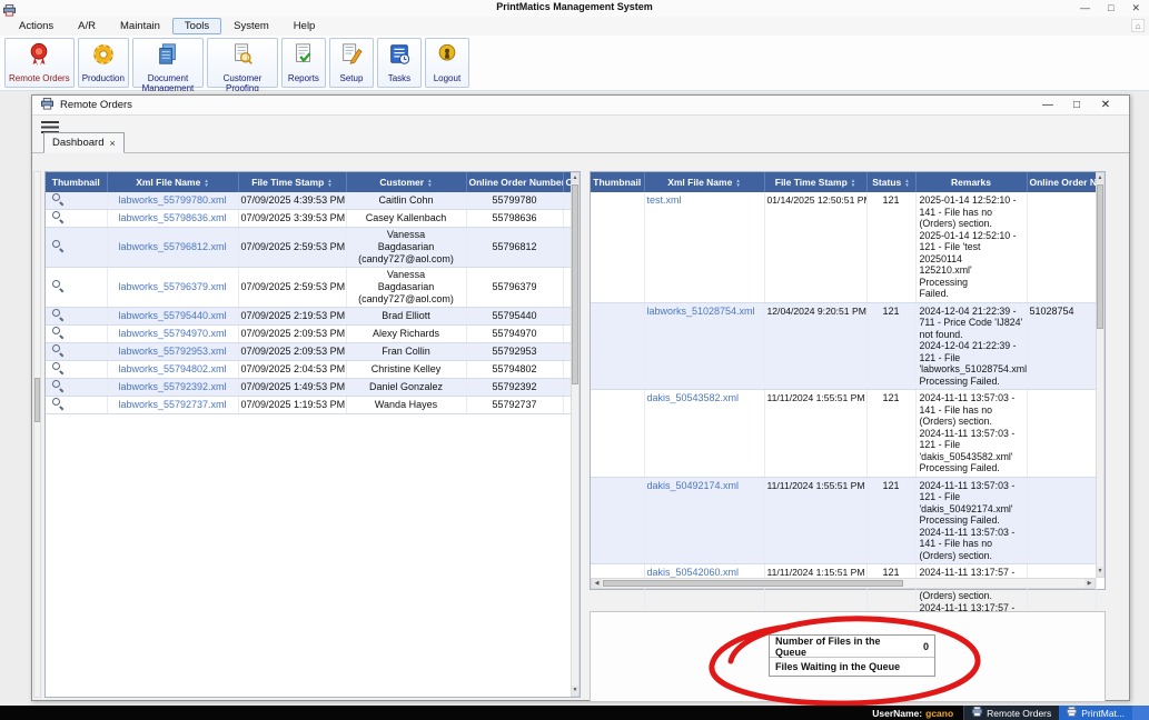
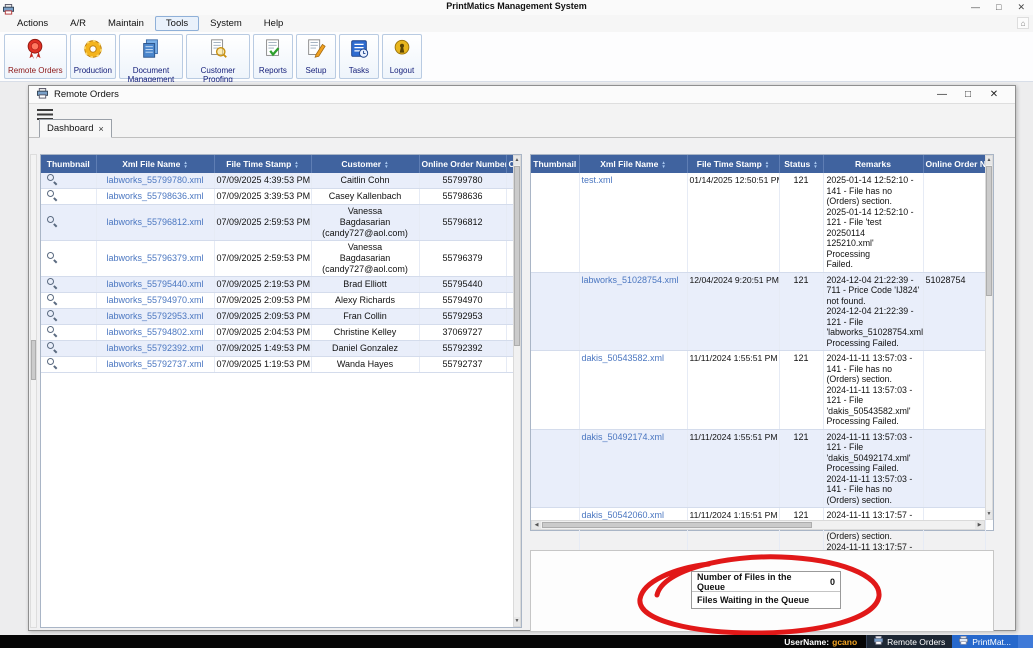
  PrintMatics Management System
  —
  □
  ✕
  Actions
  A/R
  Maintain
  Tools
  System
  Help
  ⌂
  Remote Orders
  Production
  Document Management
  Customer Proofing
  Reports
  Setup
  Tasks
  Logout
  Remote Orders
  —
  □
  ✕
  Dashboard
  ×
  Thumbnail	Xml File Name	File Time Stamp	Customer	Online Order Numbe	O
  	labworks_55799780.xml	07/09/2025 4:39:53 PM	Caitlin Cohn	55799780
  	labworks_55798636.xml	07/09/2025 3:39:53 PM	Casey Kallenbach	55798636
  	labworks_55796812.xml	07/09/2025 2:59:53 PM	Vanessa Bagdasarian (candy727@aol.com)	55796812
  	labworks_55796379.xml	07/09/2025 2:59:53 PM	Vanessa Bagdasarian (candy727@aol.com)	55796379
  	labworks_55795440.xml	07/09/2025 2:19:53 PM	Brad Elliott	55795440
  	labworks_55794970.xml	07/09/2025 2:09:53 PM	Alexy Richards	55794970
  	labworks_55792953.xml	07/09/2025 2:09:53 PM	Fran Collin	55792953
- 	labworks_55794802.xml	07/09/2025 2:04:53 PM	Christine Kelley	55794802
+ 	labworks_55794802.xml	07/09/2025 2:04:53 PM	Christine Kelley	37069727
  	labworks_55792392.xml	07/09/2025 1:49:53 PM	Daniel Gonzalez	55792392
  	labworks_55792737.xml	07/09/2025 1:19:53 PM	Wanda Hayes	55792737
  Thumbnail	Xml File Name	File Time Stamp	Status	Remarks	Online Order N
  	test.xml	01/14/2025 12:50:51 P	121	2025-01-14 12:52:10 - 141 - File has no (Orders) section. 2025-01-14 12:52:10 - 121 - File 'test 20250114 125210.xml' Processing Failed.
  	labworks_51028754.xml	12/04/2024 9:20:51 PM	121	2024-12-04 21:22:39 - 711 - Price Code 'IJ824' not found. 2024-12-04 21:22:39 - 121 - File 'labworks_51028754.xml Processing Failed.	51028754
  	dakis_50543582.xml	11/11/2024 1:55:51 PM	121	2024-11-11 13:57:03 - 141 - File has no (Orders) section. 2024-11-11 13:57:03 - 121 - File 'dakis_50543582.xml' Processing Failed.
  	dakis_50492174.xml	11/11/2024 1:55:51 PM	121	2024-11-11 13:57:03 - 121 - File 'dakis_50492174.xml' Processing Failed. 2024-11-11 13:57:03 - 141 - File has no (Orders) section.
  	dakis_50542060.xml	11/11/2024 1:15:51 PM	121	2024-11-11 13:17:57 - (Orders) section. 2024-11-11 13:17:57 -
  Number of Files in the Queue
  0
  Files Waiting in the Queue
  UserName:
  gcano
  Remote Orders
  PrintMat...
